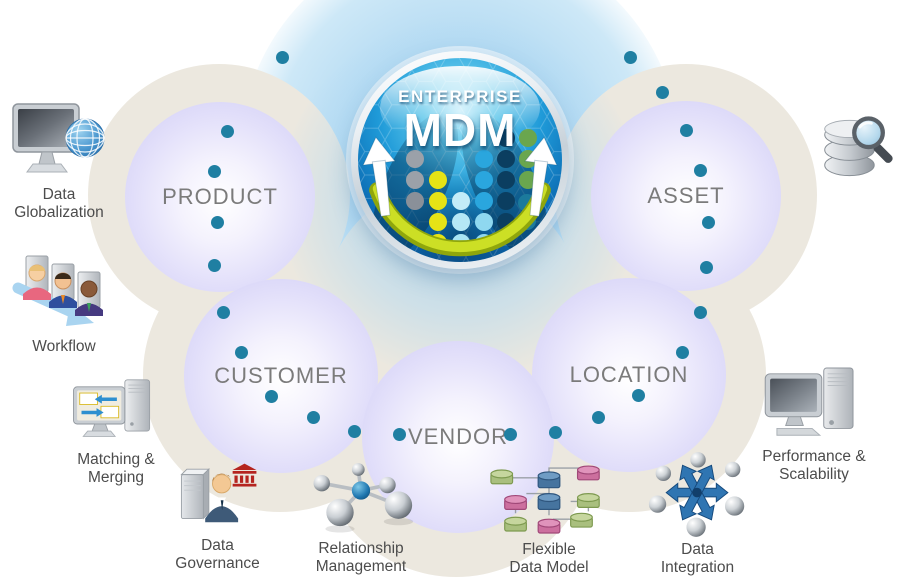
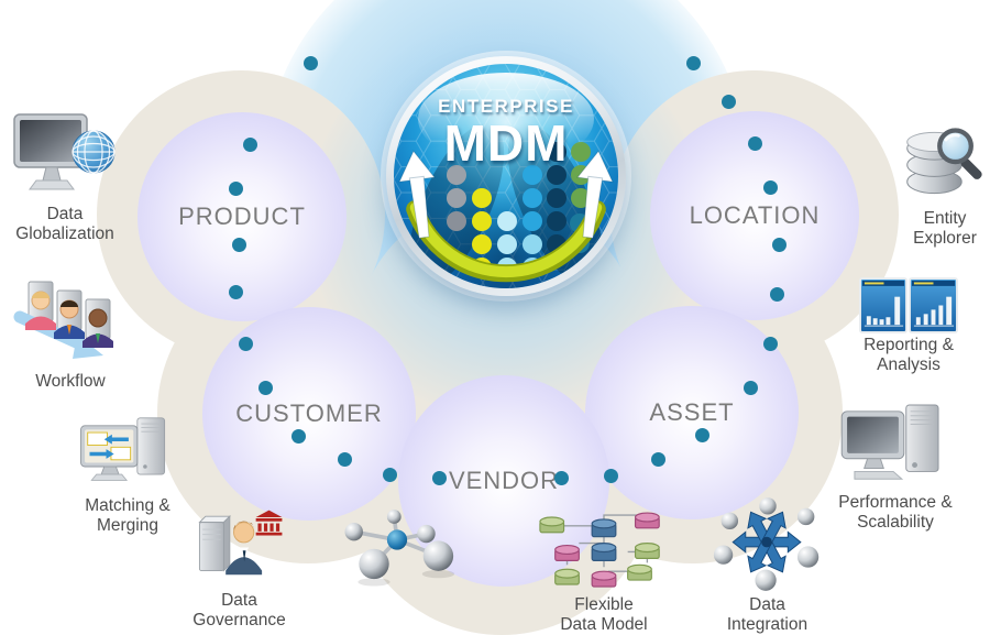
  PRODUCT
- ASSET
+ LOCATION
  CUSTOMER
- LOCATION
+ ASSET
  VENDOR
  ENTERPRISE
  MDM
  Data
  Globalization
  Workflow
  Matching &
  Merging
  Data
  Governance
- Relationship
- Management
  Flexible
  Data Model
  Data
  Integration
  Performance &
  Scalability
+ Reporting &
+ Analysis
+ Entity
+ Explorer
